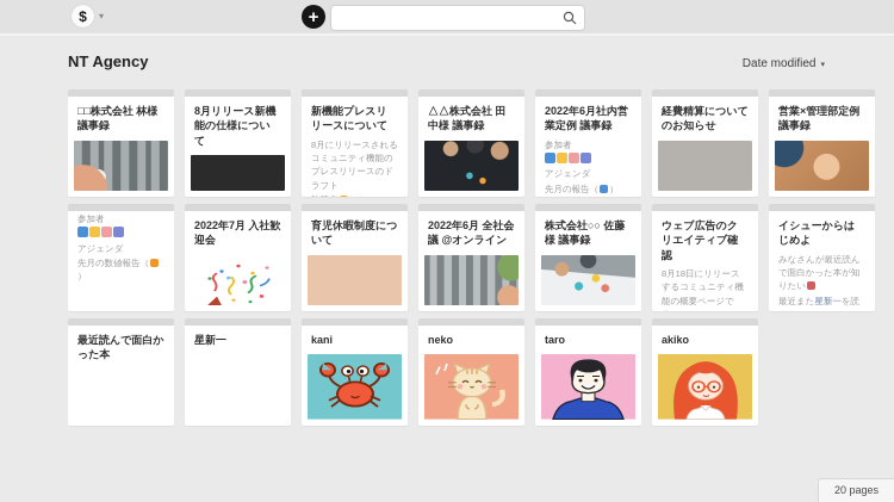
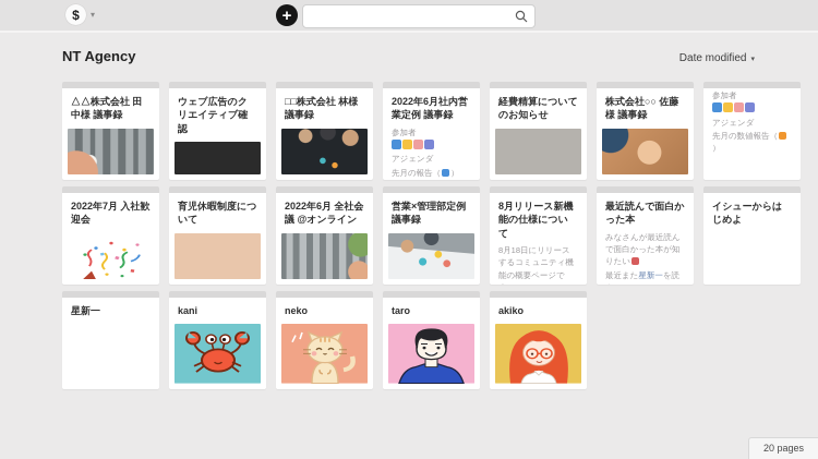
  $
  ▾
  +
  NT Agency
  Date modified
- □□株式会社 林様 議事録
+ △△株式会社 田中様 議事録
- 8月リリース新機能の仕様について
+ ウェブ広告のクリエイティブ確認
- 新機能プレスリリースについて
- 8月にリリースされるコミュニティ機能のプレスリリースのドラフト
- △△株式会社 田中様 議事録
+ □□株式会社 林様 議事録
  2022年6月社内営業定例 議事録
  参加者
  アジェンダ
  先月の報告（ ）
  経費精算についてのお知らせ
- 営業×管理部定例 議事録
+ 株式会社○○ 佐藤様 議事録
  参加者
  アジェンダ
  先月の数値報告（）
  2022年7月 入社歓迎会
  育児休暇制度について
  2022年6月 全社会議 @オンライン
- 株式会社○○ 佐藤様 議事録
+ 営業×管理部定例 議事録
- ウェブ広告のクリエイティブ確認
+ 8月リリース新機能の仕様について
  8月18日にリリースするコミュニティ機能の概要ページで
- イシューからはじめよ
+ 最近読んで面白かった本
  みなさんが最近読んで面白かった本が知りたい
  最近また星新一を読
- 最近読んで面白かった本
+ イシューからはじめよ
  星新一
  kani
  neko
  taro
  akiko
  20 pages
